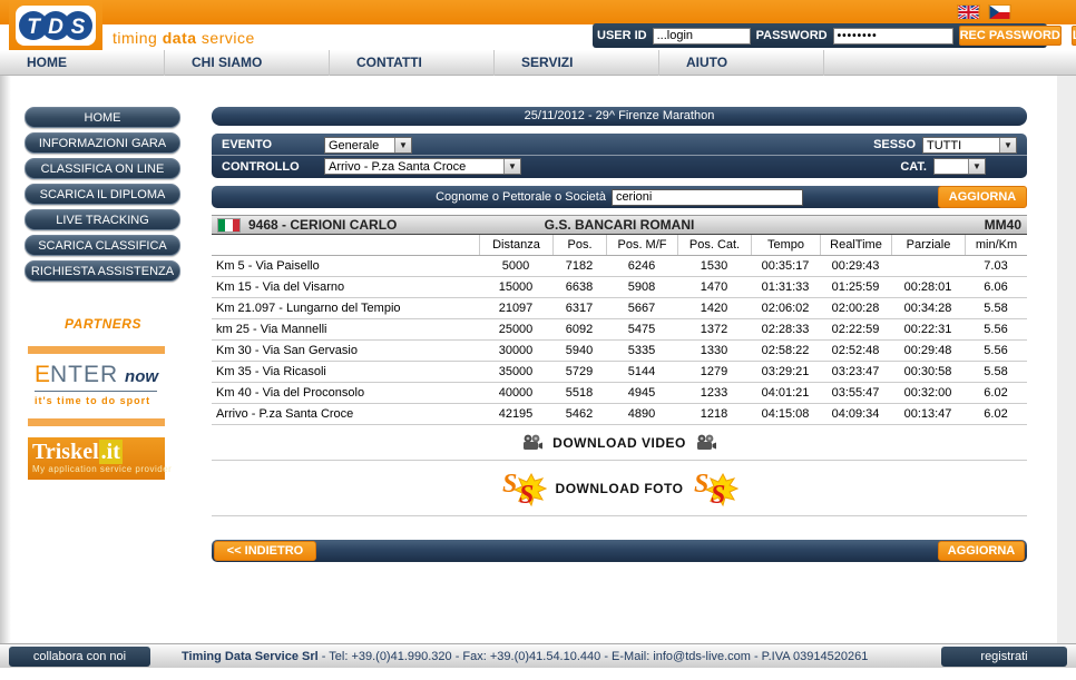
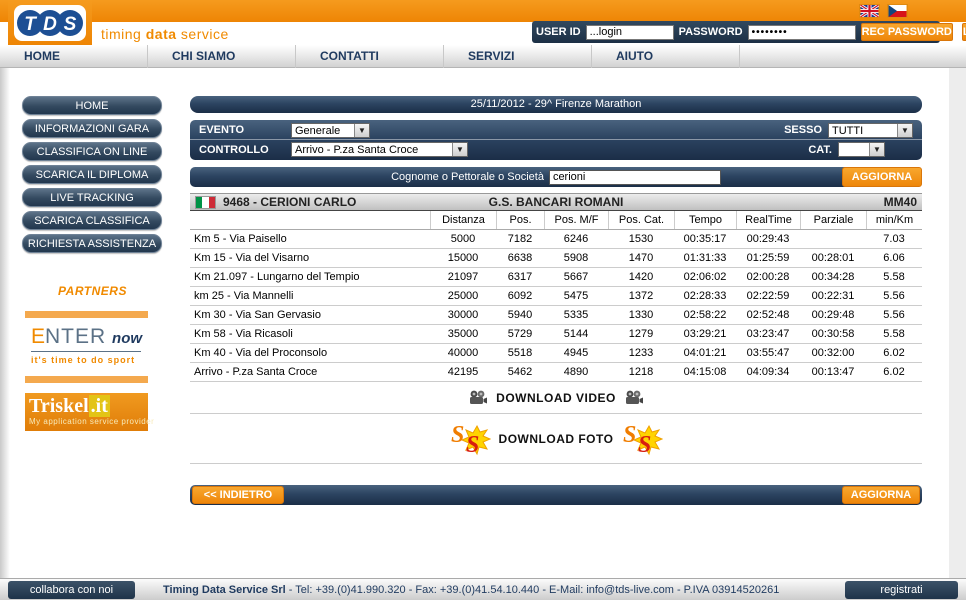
  T
  D
  S
  timing data service
  USER ID
  ...login
  PASSWORD
  ••••••••
  REC PASSWORD
  HOME
  CHI SIAMO
  CONTATTI
  SERVIZI
  AIUTO
  HOME
  INFORMAZIONI GARA
  CLASSIFICA ON LINE
  SCARICA IL DIPLOMA
  LIVE TRACKING
  SCARICA CLASSIFICA
  RICHIESTA ASSISTENZA
  PARTNERS
  ENTER now
  it's time to do sport
  Triskel.it
  My application service provider
  25/11/2012 - 29^ Firenze Marathon
  EVENTO
  Generale
  ▼
  SESSO
  TUTTI
  ▼
  CONTROLLO
  Arrivo - P.za Santa Croce
  ▼
  CAT.
  ▼
  Cognome o Pettorale o Società
  cerioni
  AGGIORNA
  9468 - CERIONI CARLO
  G.S. BANCARI ROMANI
  MM40
  Distanza
  Pos.
  Pos. M/F
  Pos. Cat.
  Tempo
  RealTime
  Parziale
  min/Km
  Km 5 - Via Paisello
  5000
  7182
  6246
  1530
  00:35:17
  00:29:43
  7.03
  Km 15 - Via del Visarno
  15000
  6638
  5908
  1470
  01:31:33
  01:25:59
  00:28:01
  6.06
  Km 21.097 - Lungarno del Tempio
  21097
  6317
  5667
  1420
  02:06:02
  02:00:28
  00:34:28
  5.58
  km 25 - Via Mannelli
  25000
  6092
  5475
  1372
  02:28:33
  02:22:59
  00:22:31
  5.56
  Km 30 - Via San Gervasio
  30000
  5940
  5335
  1330
  02:58:22
  02:52:48
  00:29:48
  5.56
- Km 35 - Via Ricasoli
+ Km 58 - Via Ricasoli
  35000
  5729
  5144
  1279
  03:29:21
  03:23:47
  00:30:58
  5.58
  Km 40 - Via del Proconsolo
  40000
  5518
  4945
  1233
  04:01:21
  03:55:47
  00:32:00
  6.02
  Arrivo - P.za Santa Croce
  42195
  5462
  4890
  1218
  04:15:08
  04:09:34
  00:13:47
  6.02
  DOWNLOAD VIDEO
  S
  S
  DOWNLOAD FOTO
  S
  S
  << INDIETRO
  AGGIORNA
  collabora con noi
  Timing Data Service Srl - Tel: +39.(0)41.990.320 - Fax: +39.(0)41.54.10.440 - E-Mail: info@tds-live.com - P.IVA 03914520261
  registrati
